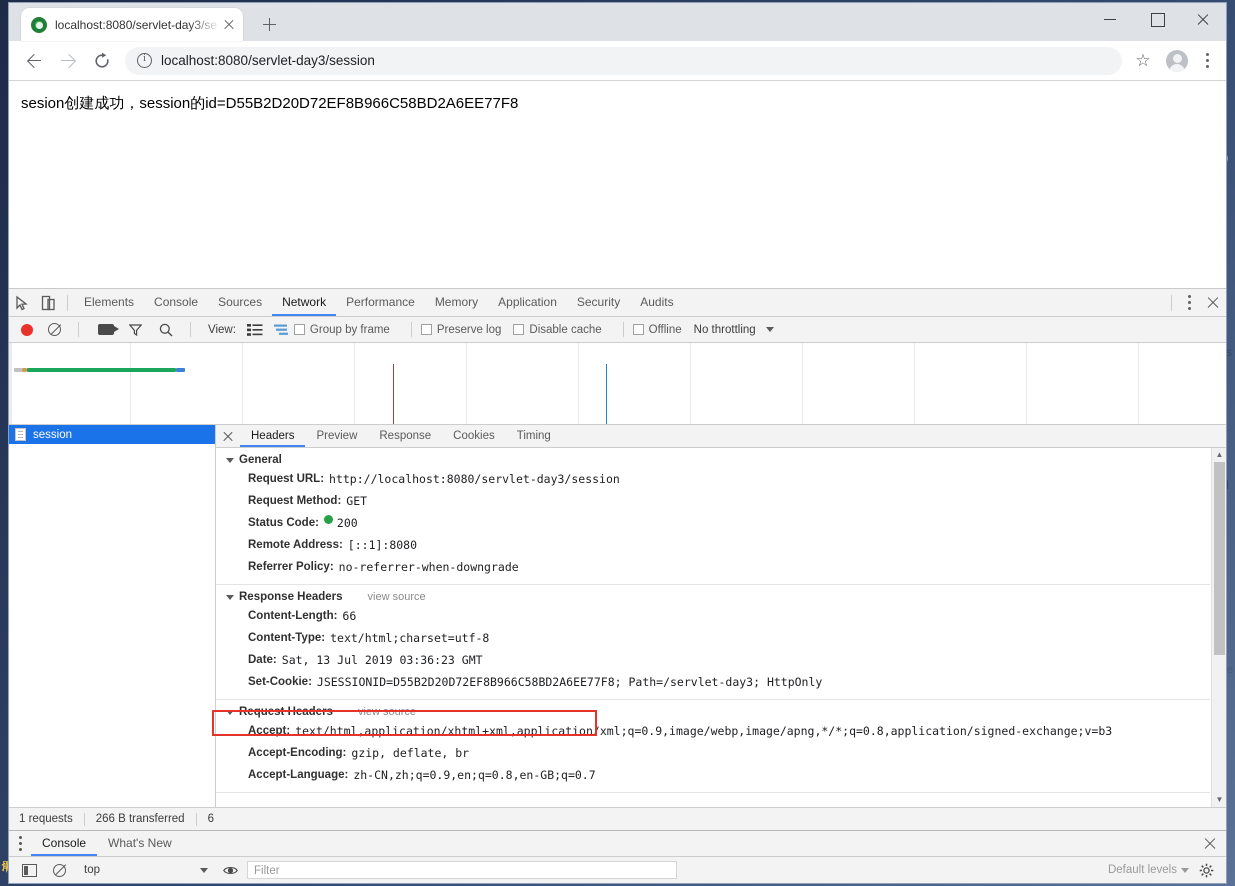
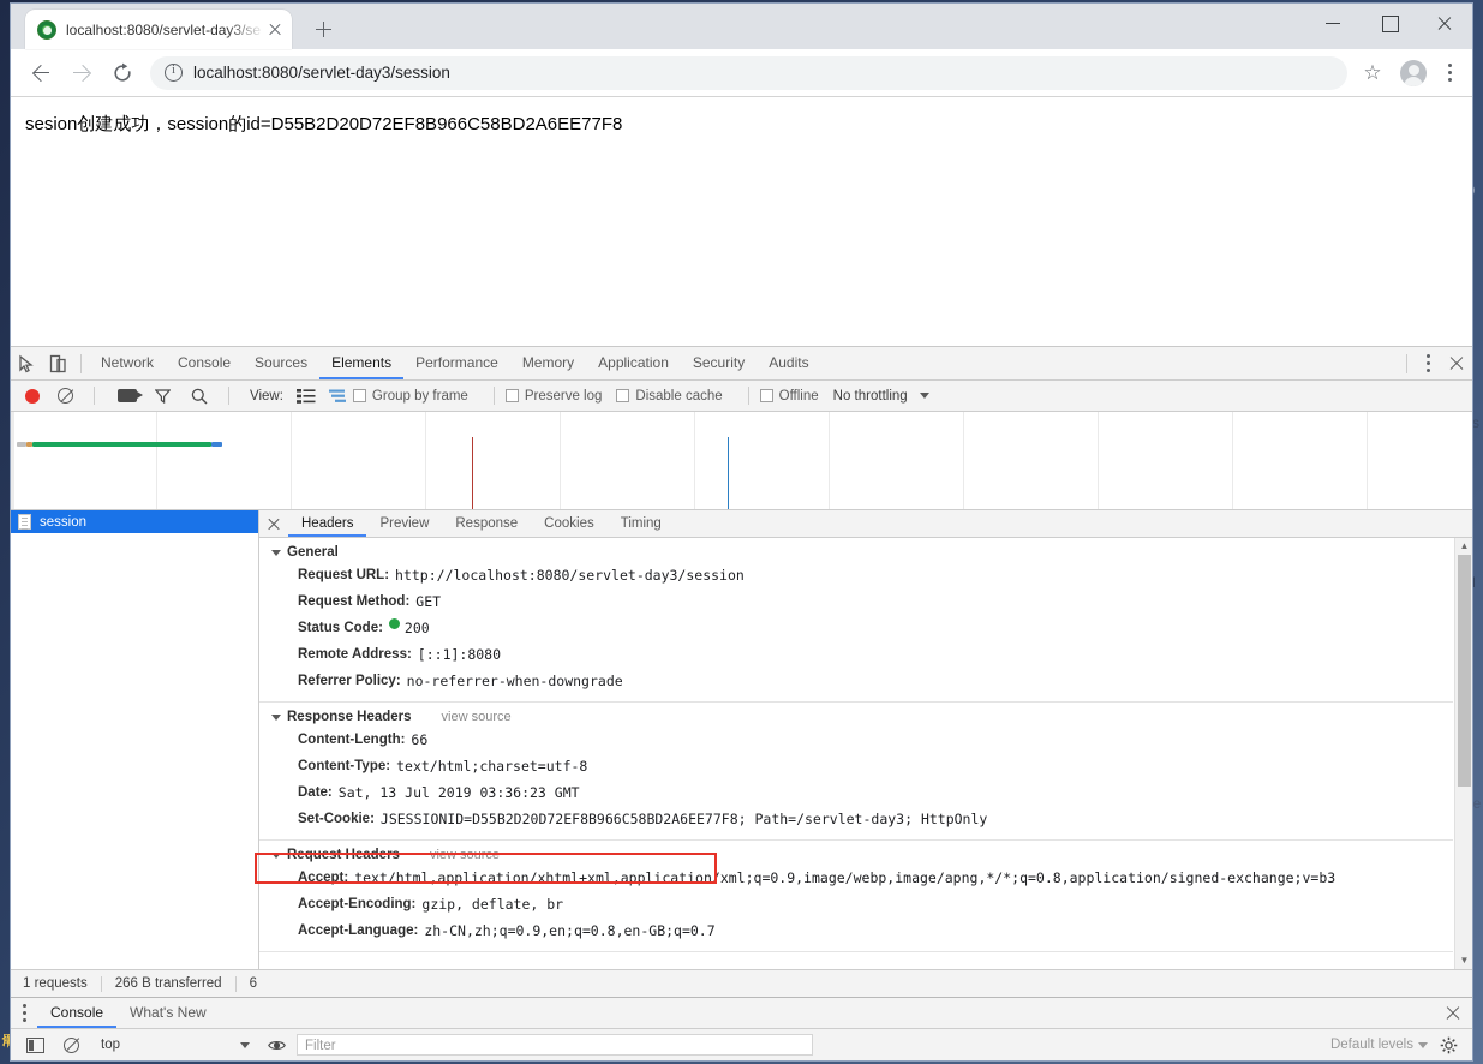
  s
  l
  localhost:8080/servlet-day3/se
  localhost:8080/servlet-day3/session
  ☆
  sesion创建成功，session的id=D55B2D20D72EF8B966C58BD2A6EE77F8
- Elements
+ Network
  Console
  Sources
- Network
+ Elements
  Performance
  Memory
  Application
  Security
  Audits
  View:
  Group by frame
  Preserve log
  Disable cache
  Offline
  No throttling
  session
  Headers
  Preview
  Response
  Cookies
  Timing
  General
  Request URL:
  http://localhost:8080/servlet-day3/session
  Request Method:
  GET
  Status Code:
  200
  Remote Address:
  [::1]:8080
  Referrer Policy:
  no-referrer-when-downgrade
  Response Headers
  view source
  Content-Length:
  66
  Content-Type:
  text/html;charset=utf-8
  Date:
  Sat, 13 Jul 2019 03:36:23 GMT
  Set-Cookie:
  JSESSIONID=D55B2D20D72EF8B966C58BD2A6EE77F8; Path=/servlet-day3; HttpOnly
  Request Headers
  view source
  Accept:
  text/html,application/xhtml+xml,application/xml;q=0.9,image/webp,image/apng,*/*;q=0.8,application/signed-exchange;v=b3
  Accept-Encoding:
  gzip, deflate, br
  Accept-Language:
  zh-CN,zh;q=0.9,en;q=0.8,en-GB;q=0.7
  ▲
  ▼
  1 requests
  266 B transferred
  6
  Console
  What's New
  top
  Filter
  Default levels
